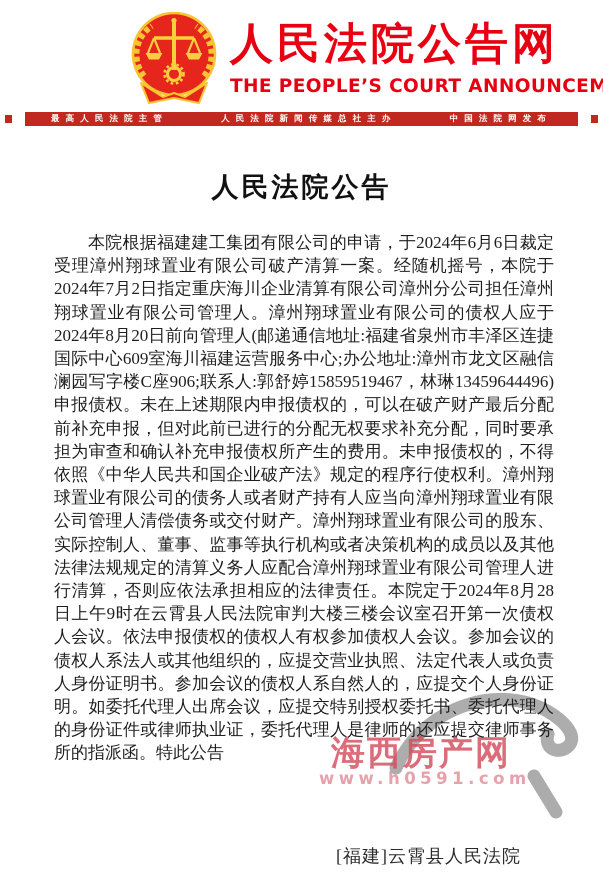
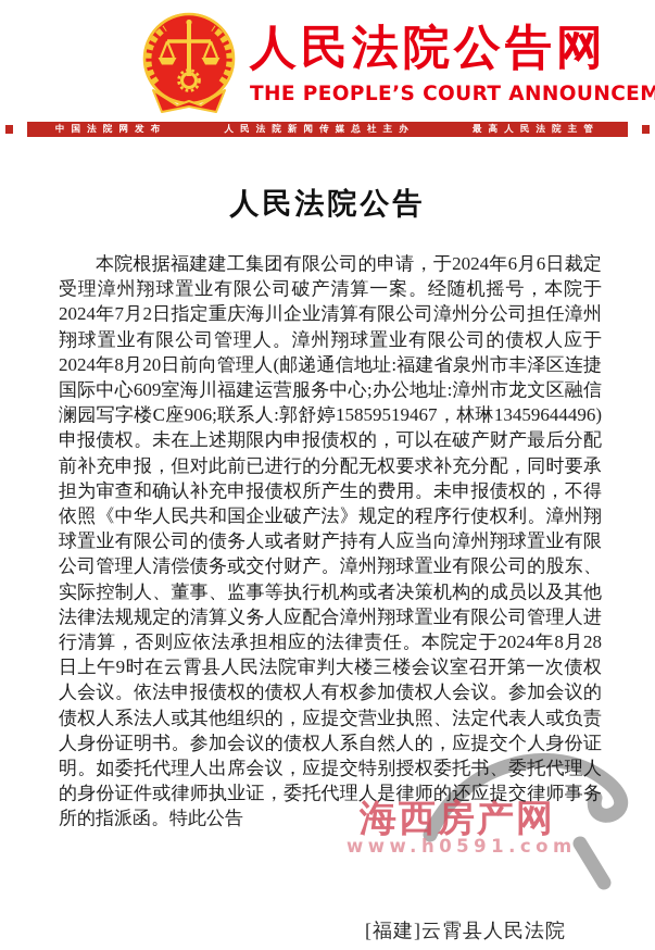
  人民法院公告网
  THE PEOPLE’S COURT ANNOUNCEM
- 最高人民法院主管
+ 中国法院网发布
  人民法院新闻传媒总社主办
- 中国法院网发布
+ 最高人民法院主管
  人民法院公告
  本院根据福建建工集团有限公司的申请，于2024年6月6日裁定受理漳州翔球置业有限公司破产清算一案。经随机摇号，本院于2024年7月2日指定重庆海川企业清算有限公司漳州分公司担任漳州翔球置业有限公司管理人。漳州翔球置业有限公司的债权人应于2024年8月20日前向管理人(邮递通信地址:福建省泉州市丰泽区连捷国际中心609室海川福建运营服务中心;办公地址:漳州市龙文区融信澜园写字楼C座906;联系人:郭舒婷15859519467，林琳13459644496)申报债权。未在上述期限内申报债权的，可以在破产财产最后分配前补充申报，但对此前已进行的分配无权要求补充分配，同时要承担为审查和确认补充申报债权所产生的费用。未申报债权的，不得依照《中华人民共和国企业破产法》规定的程序行使权利。漳州翔球置业有限公司的债务人或者财产持有人应当向漳州翔球置业有限公司管理人清偿债务或交付财产。漳州翔球置业有限公司的股东、实际控制人、董事、监事等执行机构或者决策机构的成员以及其他法律法规规定的清算义务人应配合漳州翔球置业有限公司管理人进行清算，否则应依法承担相应的法律责任。本院定于2024年8月28日上午9时在云霄县人民法院审判大楼三楼会议室召开第一次债权人会议。依法申报债权的债权人有权参加债权人会议。参加会议的债权人系法人或其他组织的，应提交营业执照、法定代表人或负责人身份证明书。参加会议的债权人系自然人的，应提交个人身份证明。如委托代理人出席会议，应提交特别授权委托书、委托代理人的身份证件或律师执业证，委托代理人是律师的还应提交律师事务所的指派函。特此公告
  [福建]云霄县人民法院
  海西房产网
  www.h0591.com
